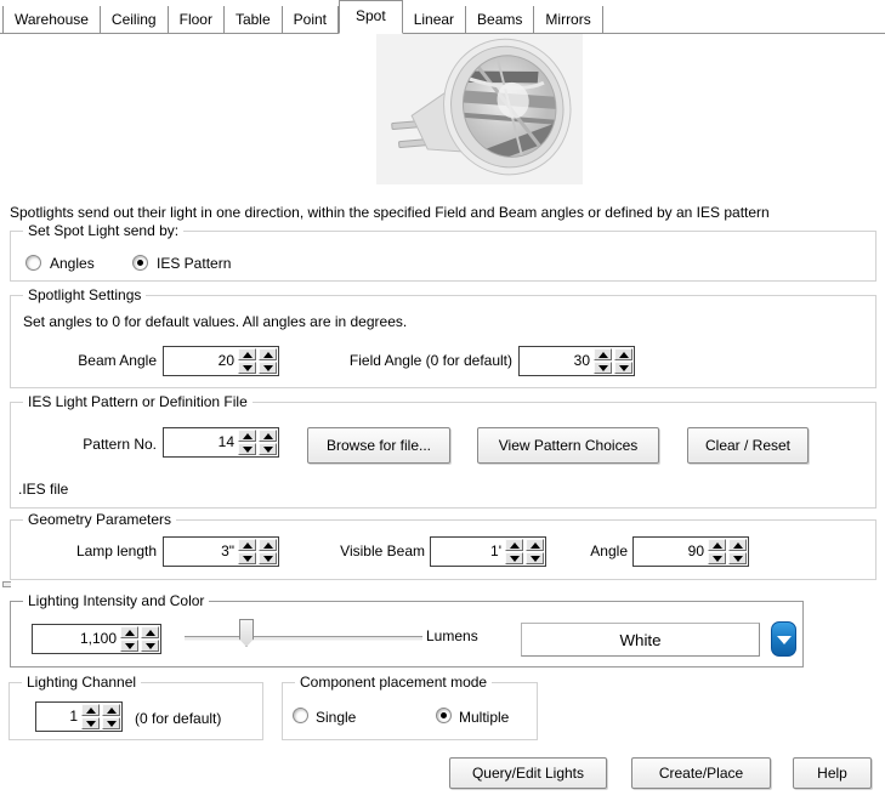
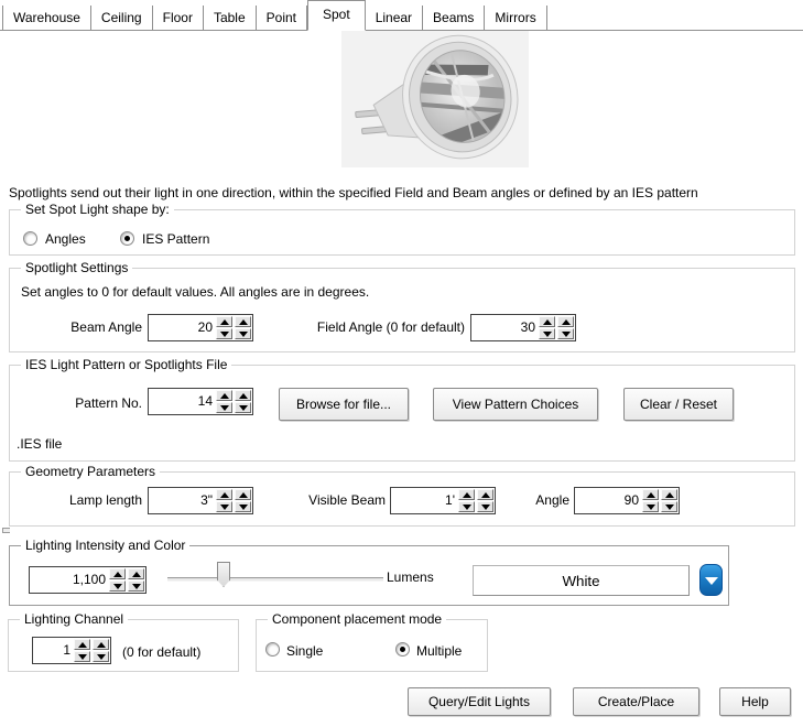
  Warehouse
  Ceiling
  Floor
  Table
  Point
  Spot
  Linear
  Beams
  Mirrors
  Spotlights send out their light in one direction, within the specified Field and Beam angles or defined by an IES pattern
- Set Spot Light send by:
+ Set Spot Light shape by:
  Angles
  IES Pattern
  Spotlight Settings
  Set angles to 0 for default values. All angles are in degrees.
  Beam Angle
  20
  Field Angle (0 for default)
  30
- IES Light Pattern or Definition File
+ IES Light Pattern or Spotlights File
  Pattern No.
  14
  Browse for file...
  View Pattern Choices
  Clear / Reset
  .IES file
  Geometry Parameters
  Lamp length
  3"
  Visible Beam
  1'
  Angle
  90
  Lighting Intensity and Color
  1,100
  Lumens
  White
  Lighting Channel
  1
  (0 for default)
  Component placement mode
  Single
  Multiple
  Query/Edit Lights
  Create/Place
  Help
